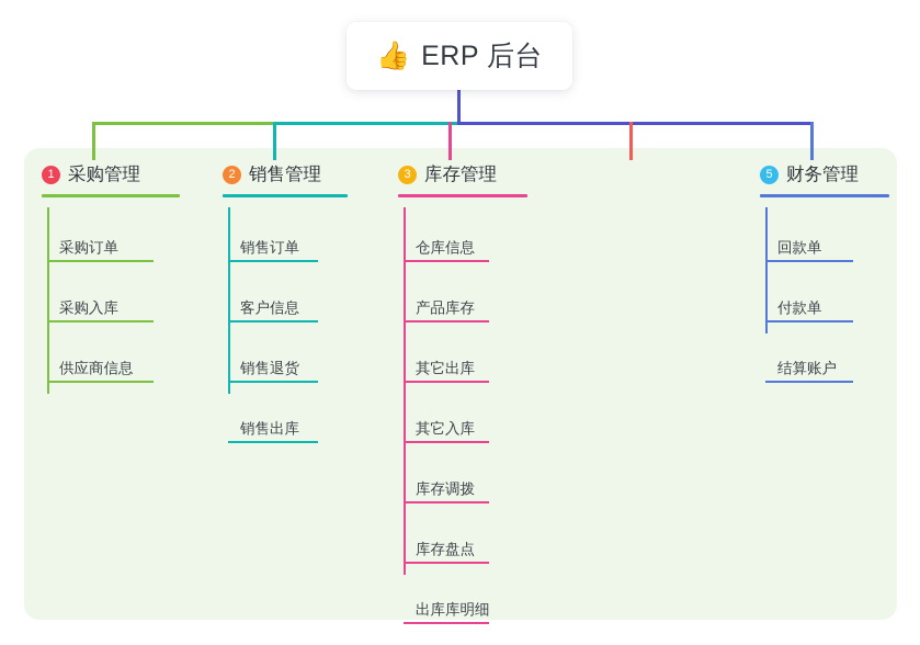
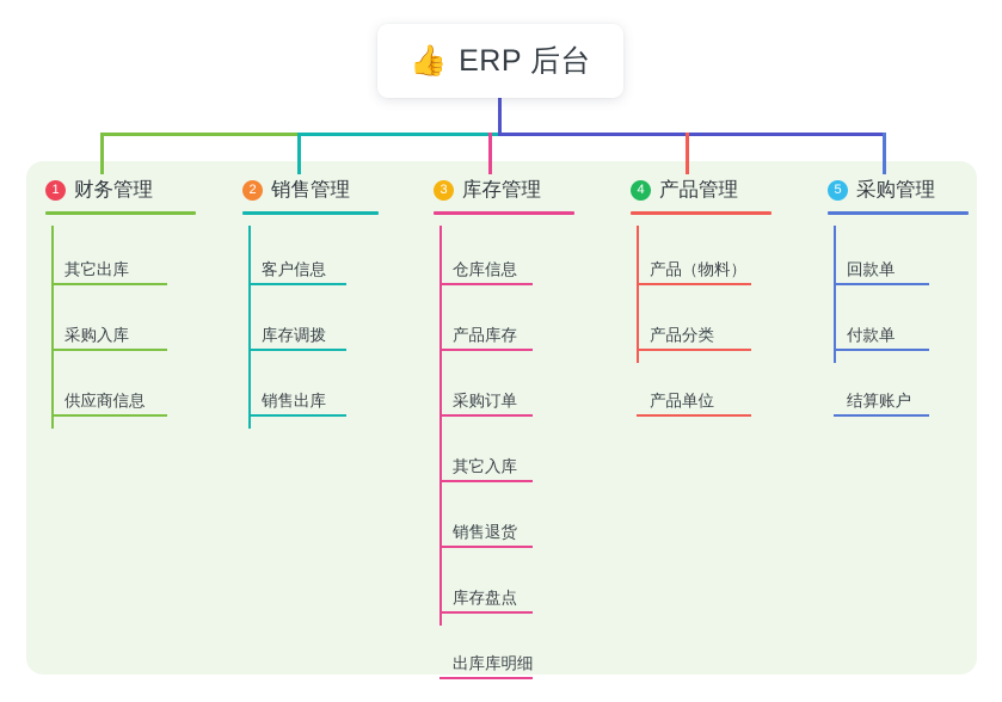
  👍
  ERP 后台
  1
- 采购管理
+ 财务管理
- 采购订单
+ 其它出库
  采购入库
  供应商信息
  2
  销售管理
- 销售订单
  客户信息
- 销售退货
+ 库存调拨
  销售出库
  3
  库存管理
  仓库信息
  产品库存
- 其它出库
+ 采购订单
  其它入库
- 库存调拨
+ 销售退货
  库存盘点
  出库库明细
+ 4
+ 产品管理
+ 产品（物料）
+ 产品分类
+ 产品单位
  5
- 财务管理
+ 采购管理
  回款单
  付款单
  结算账户
